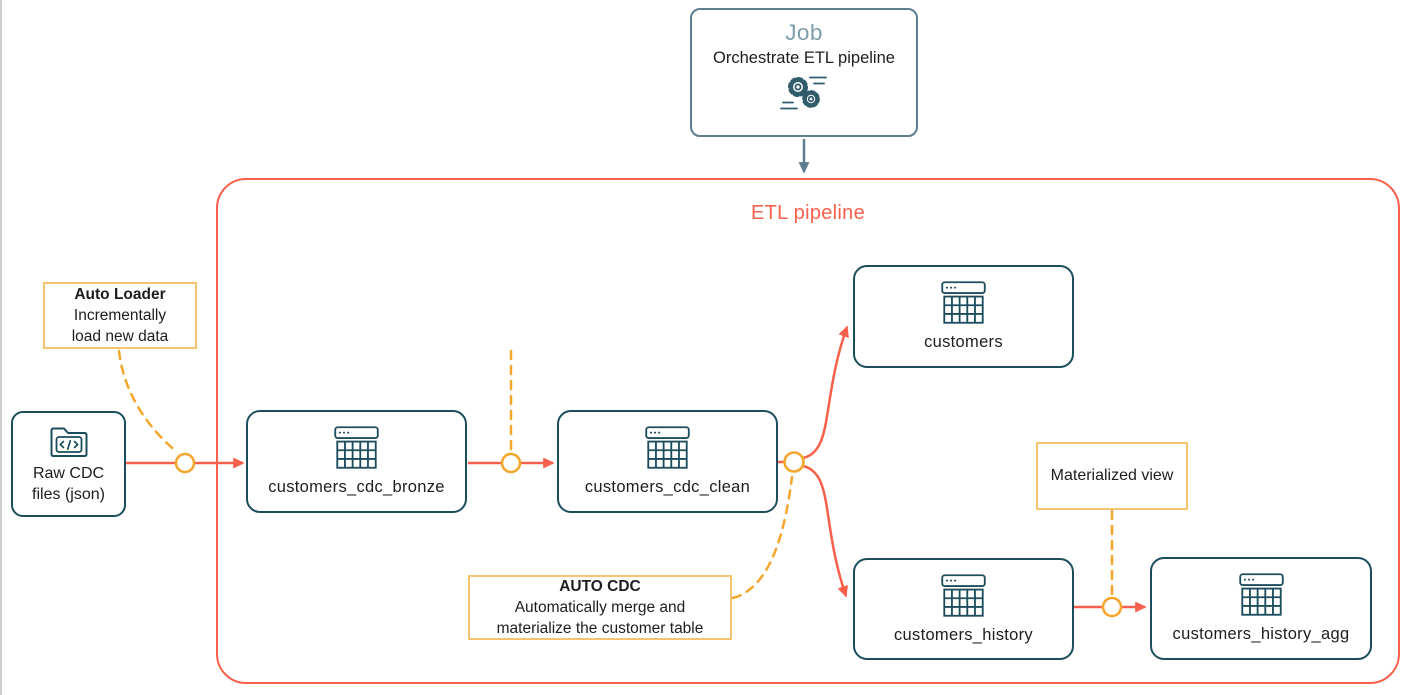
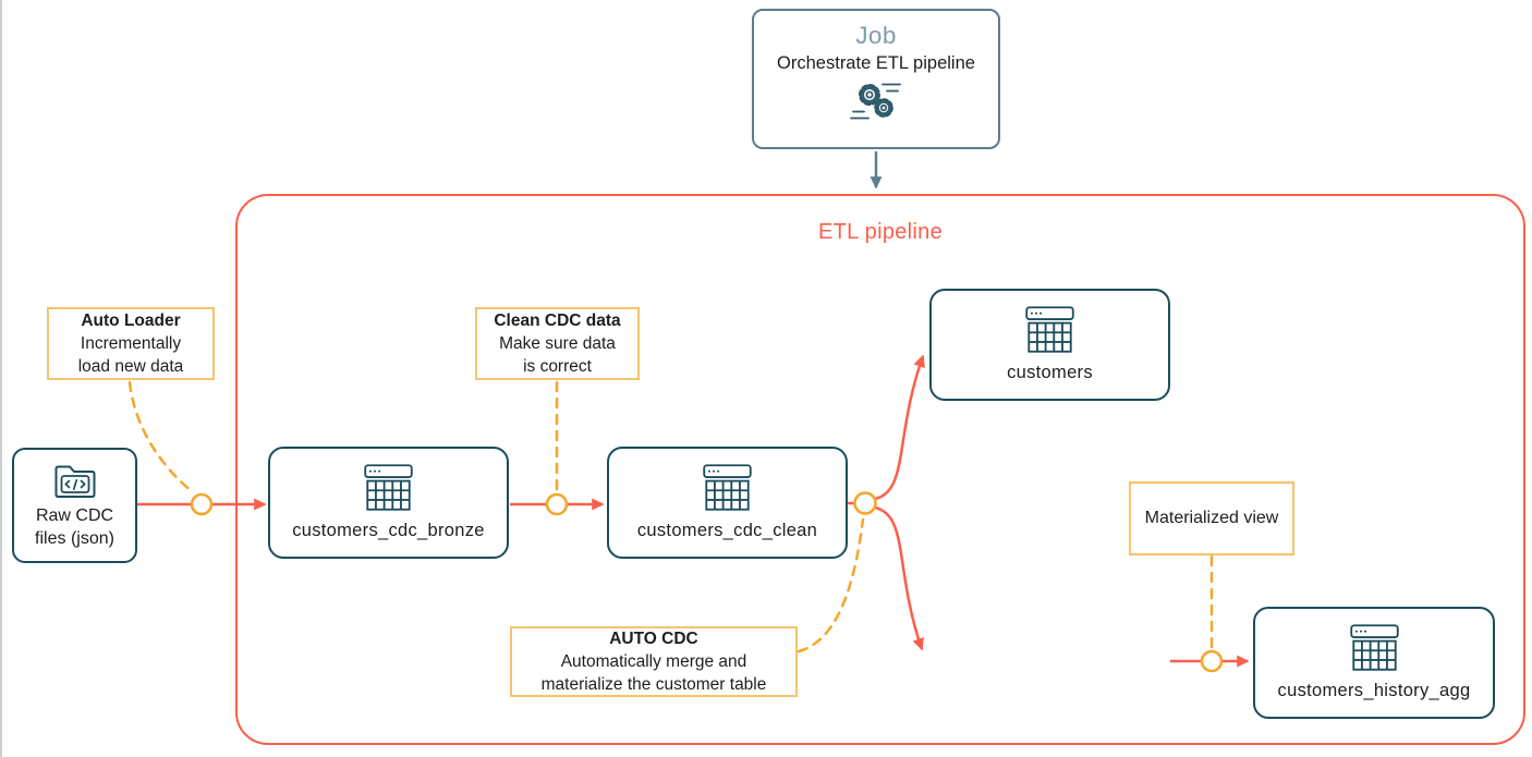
  Job
  Orchestrate ETL pipeline
  ETL pipeline
  Raw CDC
  files (json)
  customers_cdc_bronze
  customers_cdc_clean
  customers
- customers_history
  customers_history_agg
  Auto Loader
  Incrementally
  load new data
+ Clean CDC data
+ Make sure data
+ is correct
  AUTO CDC
  Automatically merge and
  materialize the customer table
  Materialized view
